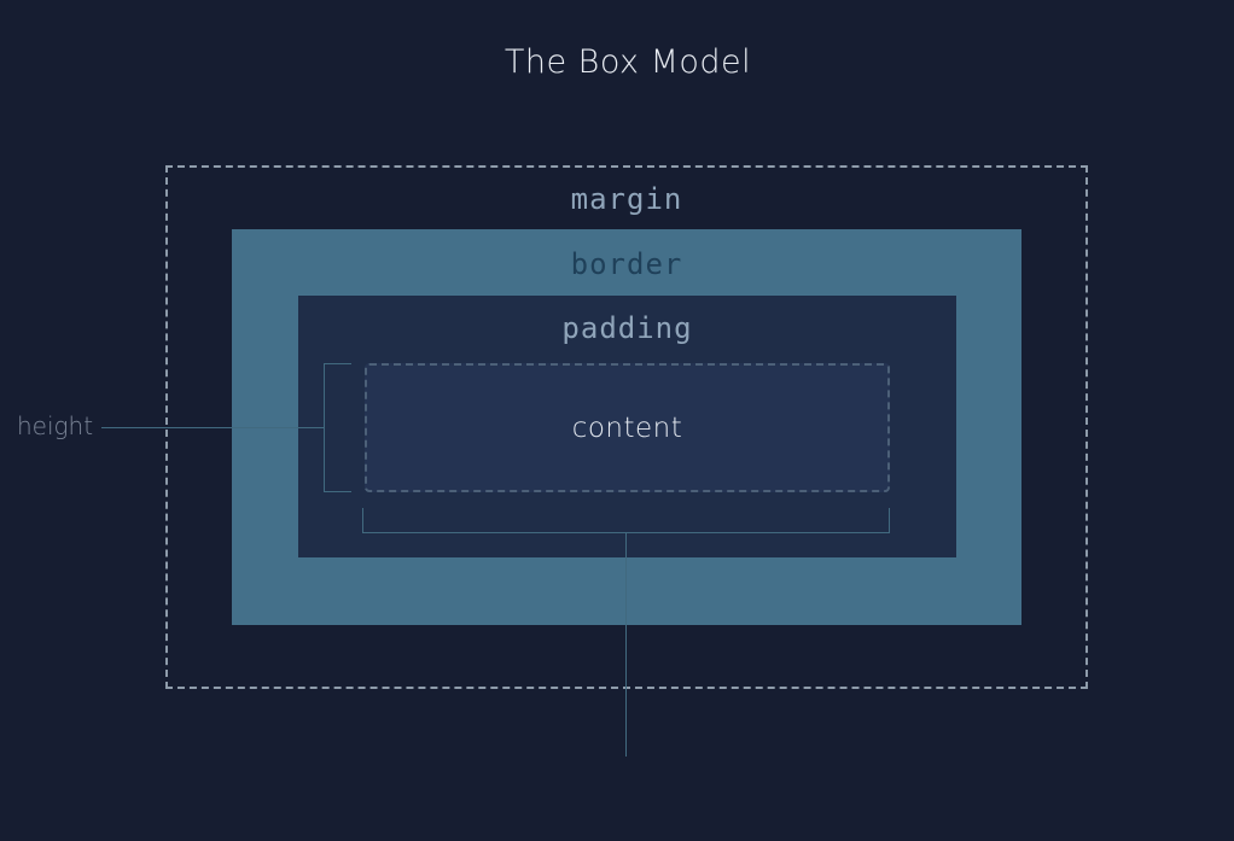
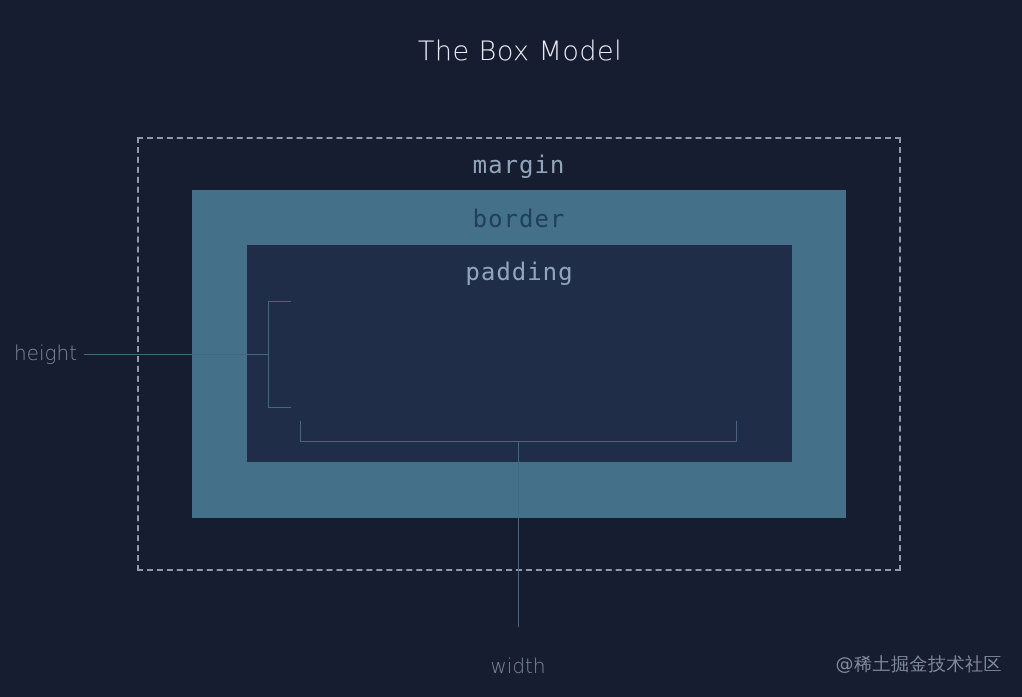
  The Box Model
  margin
  border
  padding
- content
  height
+ width
+ @稀土掘金技术社区
